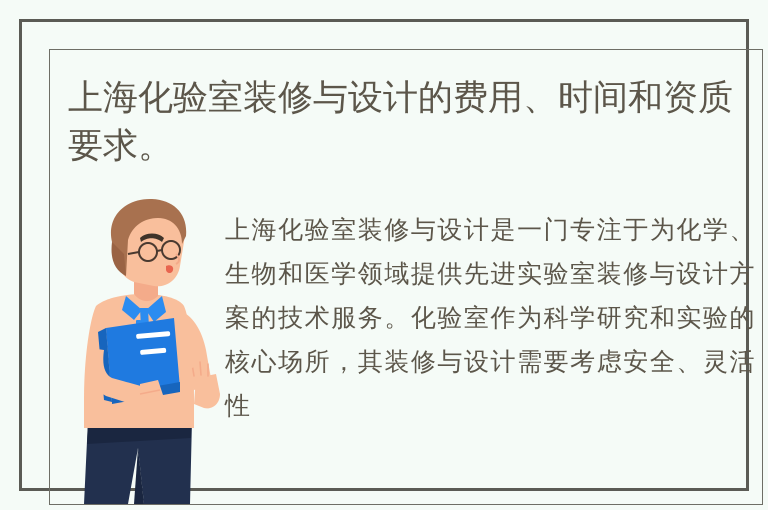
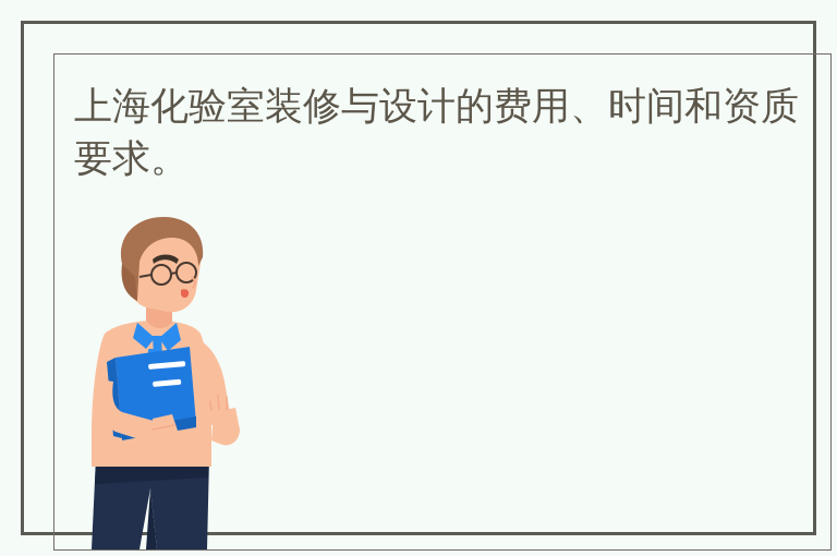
  上海化验室装修与设计的费用、时间和资质要求。
- 上海化验室装修与设计是一门专注于为化学、生物和医学领域提供先进实验室装修与设计方案的技术服务。化验室作为科学研究和实验的核心场所，其装修与设计需要考虑安全、灵活性
